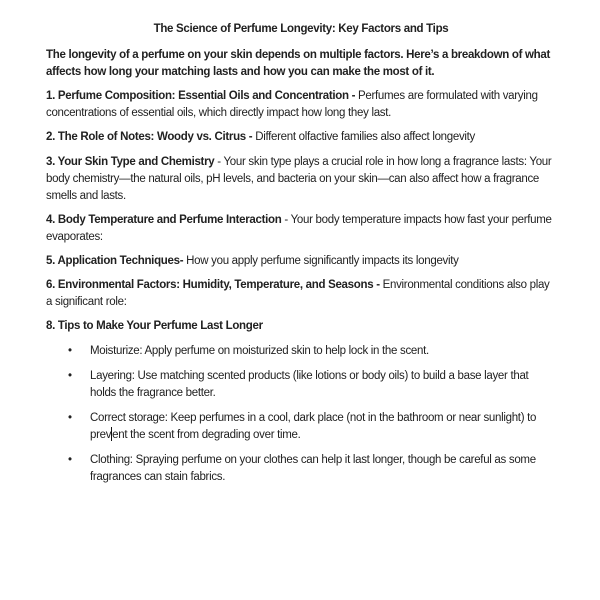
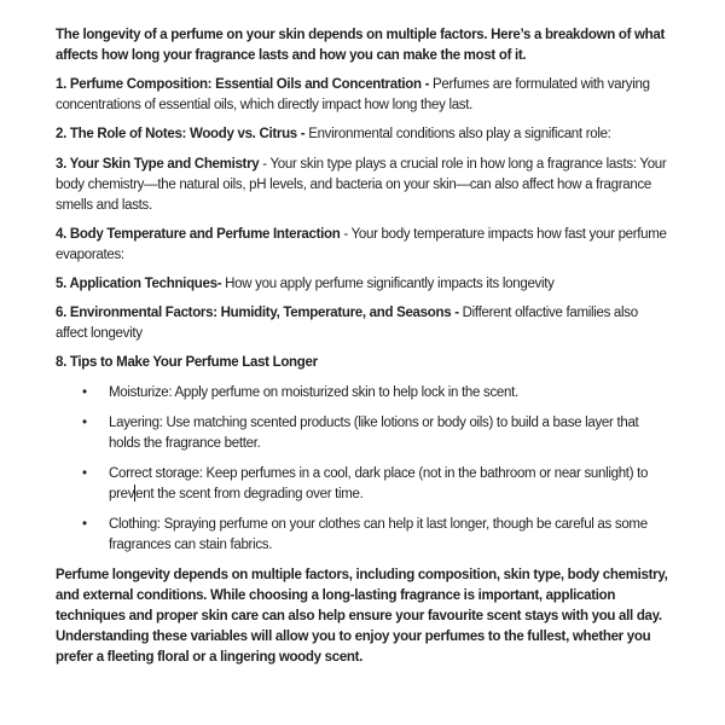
- The Science of Perfume Longevity: Key Factors and Tips
- The longevity of a perfume on your skin depends on multiple factors. Here’s a breakdown of what affects how long your matching lasts and how you can make the most of it.
+ The longevity of a perfume on your skin depends on multiple factors. Here’s a breakdown of what affects how long your fragrance lasts and how you can make the most of it.
  1. Perfume Composition: Essential Oils and Concentration - Perfumes are formulated with varying concentrations of essential oils, which directly impact how long they last.
- 2. The Role of Notes: Woody vs. Citrus - Different olfactive families also affect longevity
+ 2. The Role of Notes: Woody vs. Citrus - Environmental conditions also play a significant role:
  3. Your Skin Type and Chemistry - Your skin type plays a crucial role in how long a fragrance lasts: Your body chemistry—the natural oils, pH levels, and bacteria on your skin—can also affect how a fragrance smells and lasts.
  4. Body Temperature and Perfume Interaction - Your body temperature impacts how fast your perfume evaporates:
  5. Application Techniques- How you apply perfume significantly impacts its longevity
- 6. Environmental Factors: Humidity, Temperature, and Seasons - Environmental conditions also play a significant role:
+ 6. Environmental Factors: Humidity, Temperature, and Seasons - Different olfactive families also affect longevity
  8. Tips to Make Your Perfume Last Longer
  •
  Moisturize: Apply perfume on moisturized skin to help lock in the scent.
  •
  Layering: Use matching scented products (like lotions or body oils) to build a base layer that holds the fragrance better.
  •
  Correct storage: Keep perfumes in a cool, dark place (not in the bathroom or near sunlight) to prevent the scent from degrading over time.
  •
  Clothing: Spraying perfume on your clothes can help it last longer, though be careful as some fragrances can stain fabrics.
+ Perfume longevity depends on multiple factors, including composition, skin type, body chemistry, and external conditions. While choosing a long-lasting fragrance is important, application techniques and proper skin care can also help ensure your favourite scent stays with you all day. Understanding these variables will allow you to enjoy your perfumes to the fullest, whether you prefer a fleeting floral or a lingering woody scent.
